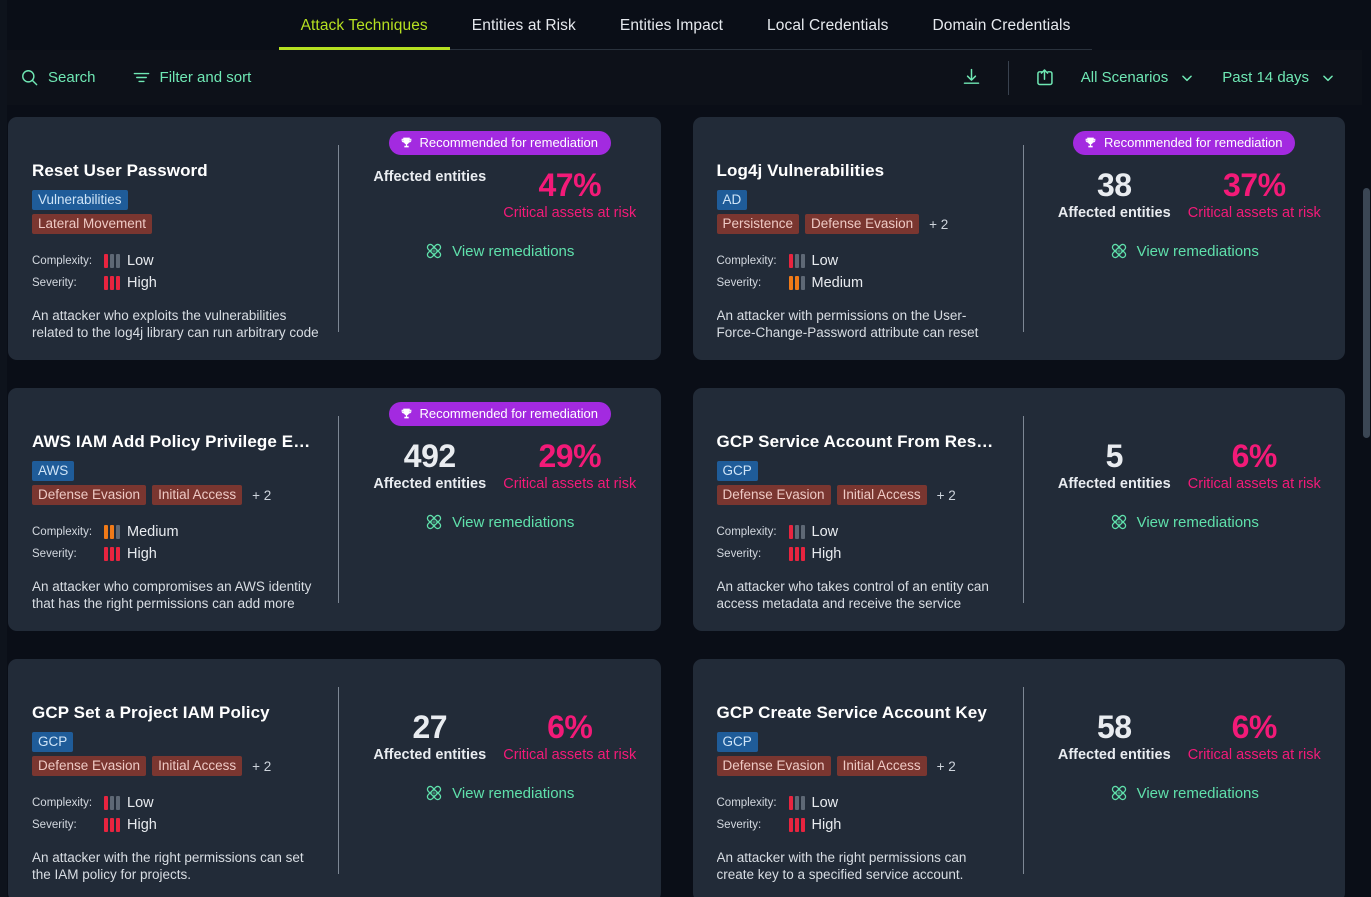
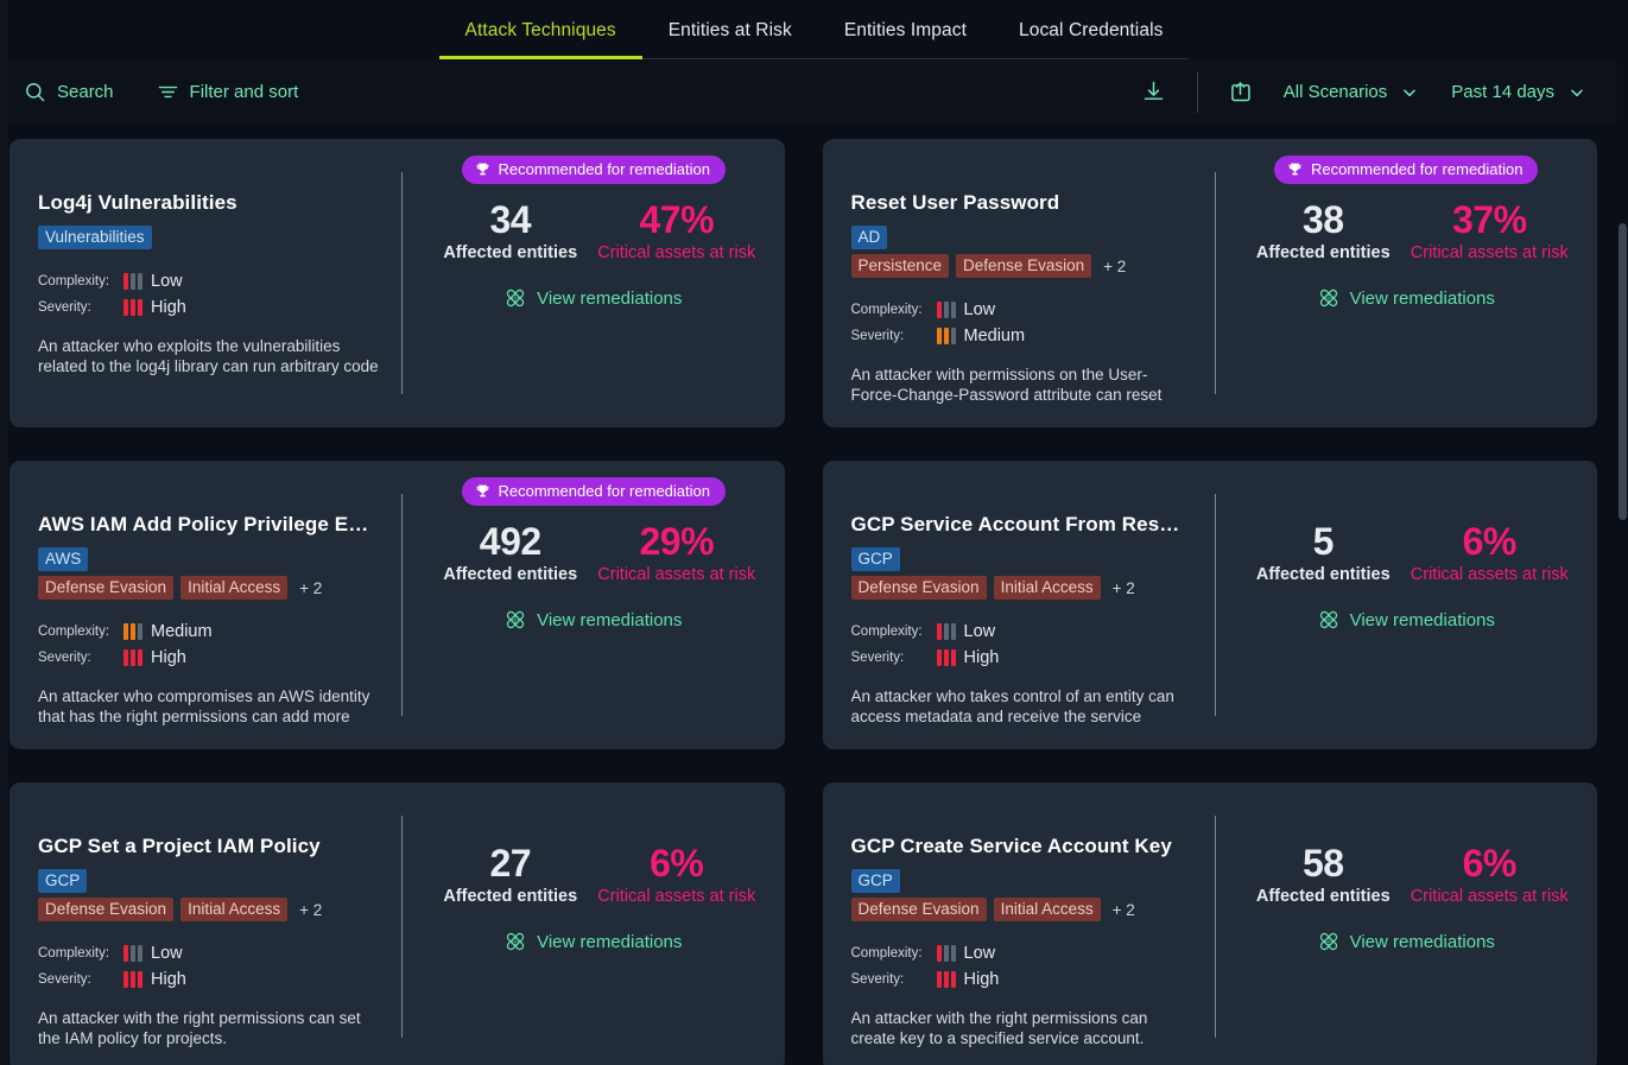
  Attack Techniques
  Entities at Risk
  Entities Impact
  Local Credentials
- Domain Credentials
  Search
  Filter and sort
  All Scenarios
  Past 14 days
- Reset User Password
+ Log4j Vulnerabilities
  Vulnerabilities
- Lateral Movement
  Complexity:
  Low
  Severity:
  High
  An attacker who exploits the vulnerabilities related to the log4j library can run arbitrary code
  Recommended for remediation
+ 34
  Affected entities
  47%
  Critical assets at risk
  View remediations
- Log4j Vulnerabilities
+ Reset User Password
  AD
  Persistence
  Defense Evasion
  + 2
  Complexity:
  Low
  Severity:
  Medium
  An attacker with permissions on the User-Force-Change-Password attribute can reset
  Recommended for remediation
  38
  Affected entities
  37%
  Critical assets at risk
  View remediations
  AWS IAM Add Policy Privilege Esc
  AWS
  Defense Evasion
  Initial Access
  + 2
  Complexity:
  Medium
  Severity:
  High
  An attacker who compromises an AWS identity that has the right permissions can add more
  Recommended for remediation
  492
  Affected entities
  29%
  Critical assets at risk
  View remediations
  GCP Service Account From Resour
  GCP
  Defense Evasion
  Initial Access
  + 2
  Complexity:
  Low
  Severity:
  High
  An attacker who takes control of an entity can access metadata and receive the service
  5
  Affected entities
  6%
  Critical assets at risk
  View remediations
  GCP Set a Project IAM Policy
  GCP
  Defense Evasion
  Initial Access
  + 2
  Complexity:
  Low
  Severity:
  High
  An attacker with the right permissions can set the IAM policy for projects.
  27
  Affected entities
  6%
  Critical assets at risk
  View remediations
  GCP Create Service Account Key
  GCP
  Defense Evasion
  Initial Access
  + 2
  Complexity:
  Low
  Severity:
  High
  An attacker with the right permissions can create key to a specified service account.
  58
  Affected entities
  6%
  Critical assets at risk
  View remediations
